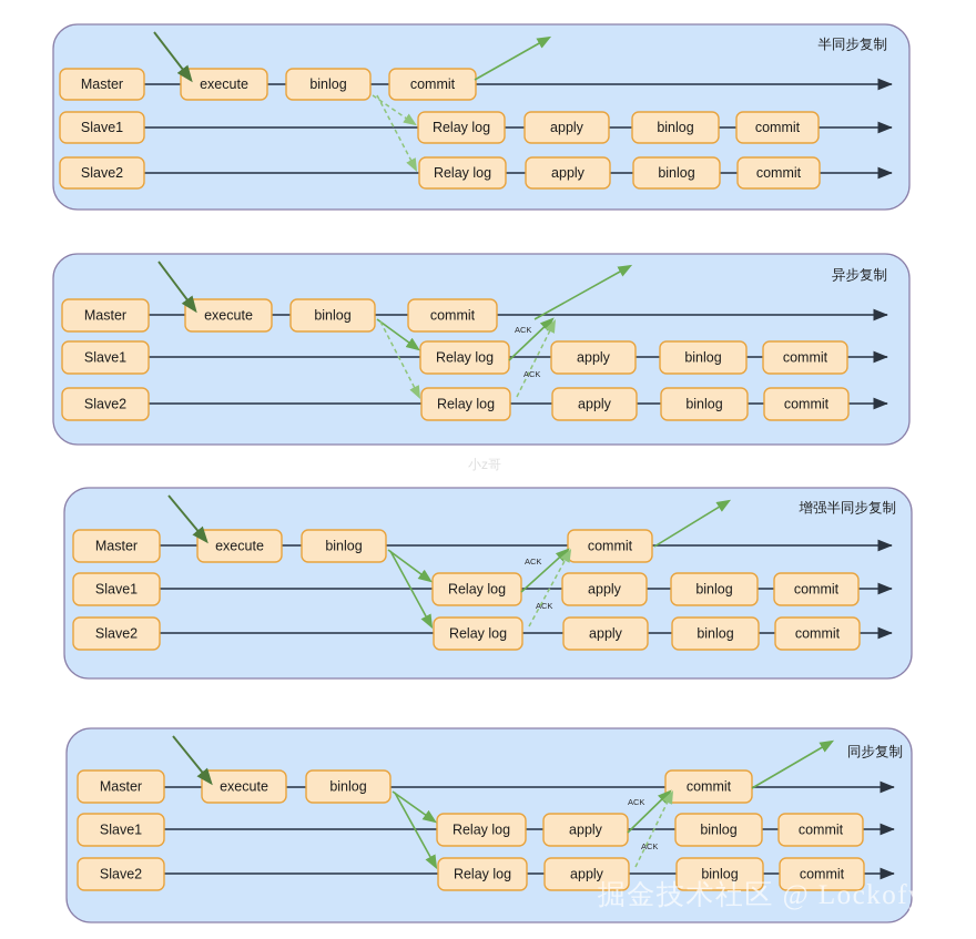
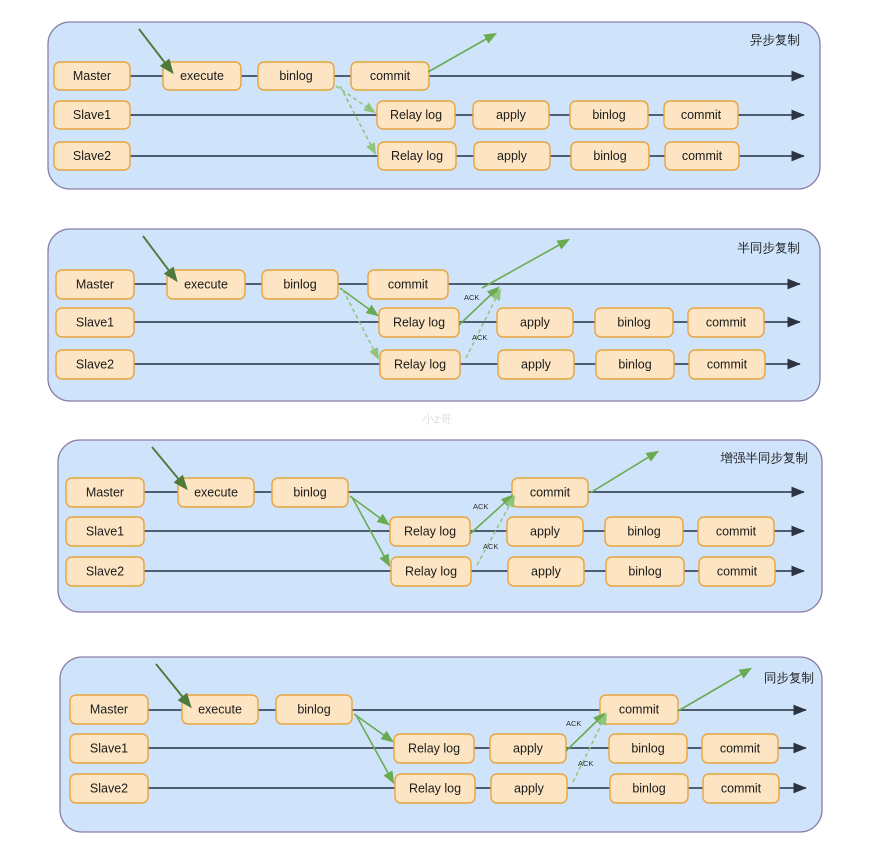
- 半同步复制
+ 异步复制
  Master
  execute
  binlog
  commit
  Slave1
  Relay log
  apply
  binlog
  commit
  Slave2
  Relay log
  apply
  binlog
  commit
- 异步复制
+ 半同步复制
  Master
  execute
  binlog
  commit
  Slave1
  Relay log
  apply
  binlog
  commit
  Slave2
  Relay log
  apply
  binlog
  commit
  ACK
  ACK
  增强半同步复制
  Master
  execute
  binlog
  commit
  Slave1
  Relay log
  apply
  binlog
  commit
  Slave2
  Relay log
  apply
  binlog
  commit
  ACK
  ACK
  同步复制
  Master
  execute
  binlog
  commit
  Slave1
  Relay log
  apply
  binlog
  commit
  Slave2
  Relay log
  apply
  binlog
  commit
  ACK
  ACK
  小z哥
- 掘金技术社区 @ Lockofyou
